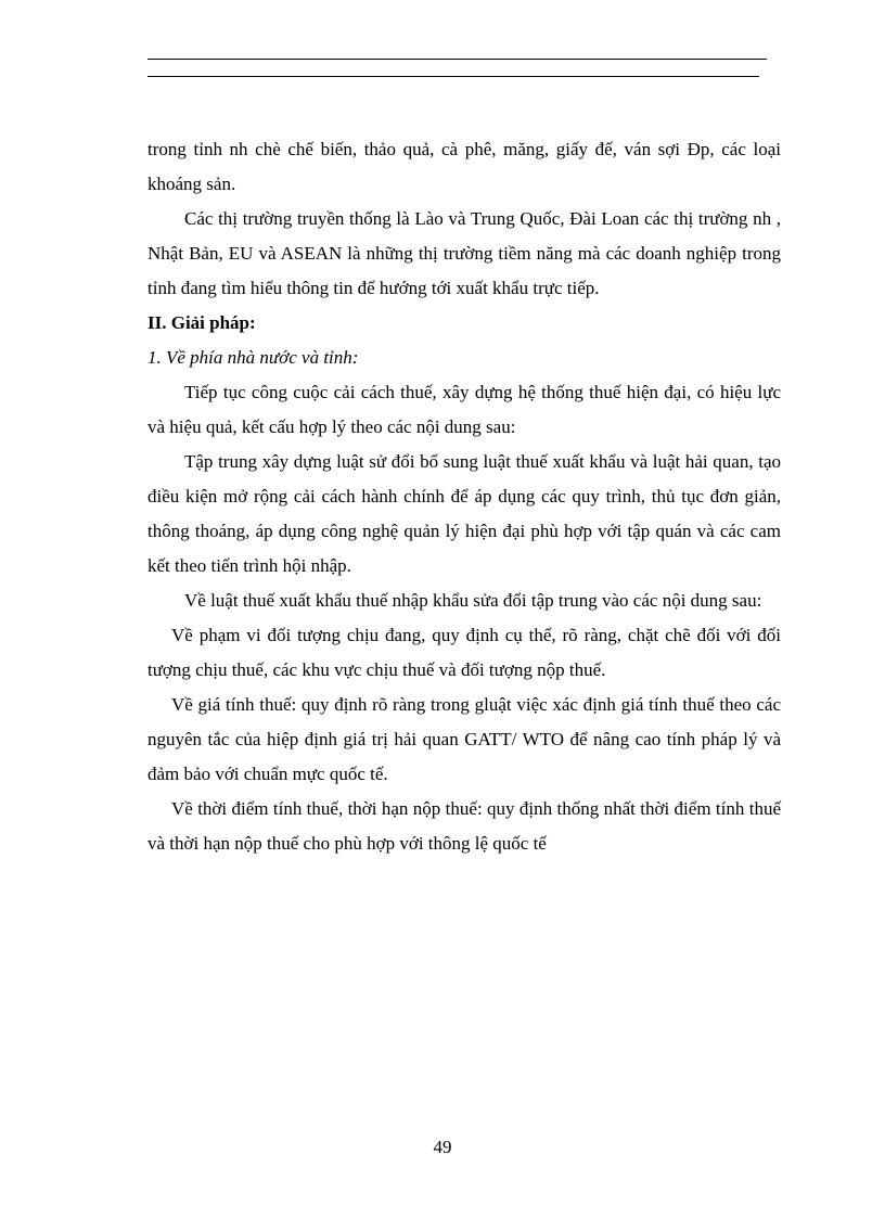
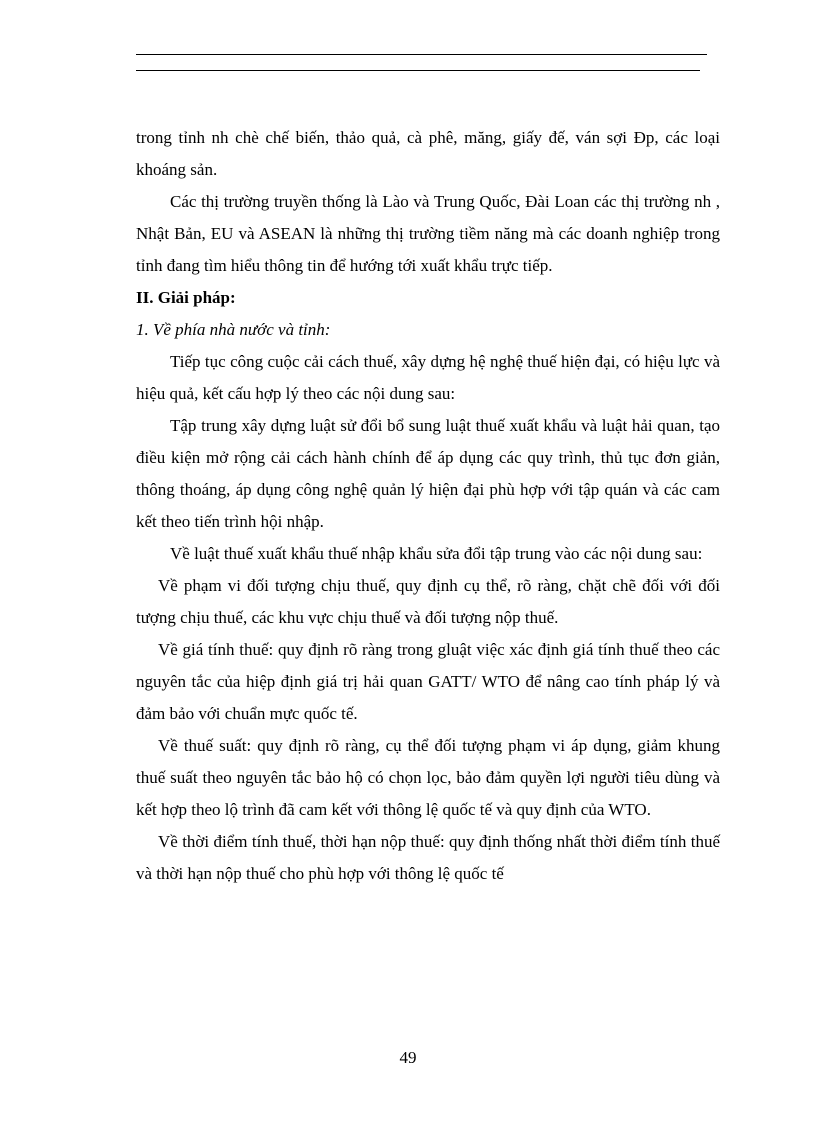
  trong tỉnh nh chè chế biến, thảo quả, cà phê, măng, giấy đế, ván sợi Đp, các loại khoáng sản.
  Các thị trường truyền thống là Lào và Trung Quốc, Đài Loan các thị trường nh , Nhật Bản, EU và ASEAN là những thị trường tiềm năng mà các doanh nghiệp trong tỉnh đang tìm hiểu thông tin để hướng tới xuất khẩu trực tiếp.
  II. Giải pháp:
  1. Về phía nhà nước và tỉnh:
- Tiếp tục công cuộc cải cách thuế, xây dựng hệ thống thuế hiện đại, có hiệu lực và hiệu quả, kết cấu hợp lý theo các nội dung sau:
+ Tiếp tục công cuộc cải cách thuế, xây dựng hệ nghệ thuế hiện đại, có hiệu lực và hiệu quả, kết cấu hợp lý theo các nội dung sau:
  Tập trung xây dựng luật sử đổi bổ sung luật thuế xuất khẩu và luật hải quan, tạo điều kiện mở rộng cải cách hành chính để áp dụng các quy trình, thủ tục đơn giản, thông thoáng, áp dụng công nghệ quản lý hiện đại phù hợp với tập quán và các cam kết theo tiến trình hội nhập.
  Về luật thuế xuất khẩu thuế nhập khẩu sửa đổi tập trung vào các nội dung sau:
- Về phạm vi đối tượng chịu đang, quy định cụ thể, rõ ràng, chặt chẽ đối với đối tượng chịu thuế, các khu vực chịu thuế và đối tượng nộp thuế.
+ Về phạm vi đối tượng chịu thuế, quy định cụ thể, rõ ràng, chặt chẽ đối với đối tượng chịu thuế, các khu vực chịu thuế và đối tượng nộp thuế.
  Về giá tính thuế: quy định rõ ràng trong gluật việc xác định giá tính thuế theo các nguyên tắc của hiệp định giá trị hải quan GATT/ WTO để nâng cao tính pháp lý và đảm bảo với chuẩn mực quốc tế.
+ Về thuế suất: quy định rõ ràng, cụ thể đối tượng phạm vi áp dụng, giảm khung thuế suất theo nguyên tắc bảo hộ có chọn lọc, bảo đảm quyền lợi người tiêu dùng và kết hợp theo lộ trình đã cam kết với thông lệ quốc tế và quy định của WTO.
  Về thời điểm tính thuế, thời hạn nộp thuế: quy định thống nhất thời điểm tính thuế và thời hạn nộp thuế cho phù hợp với thông lệ quốc tế
  49
